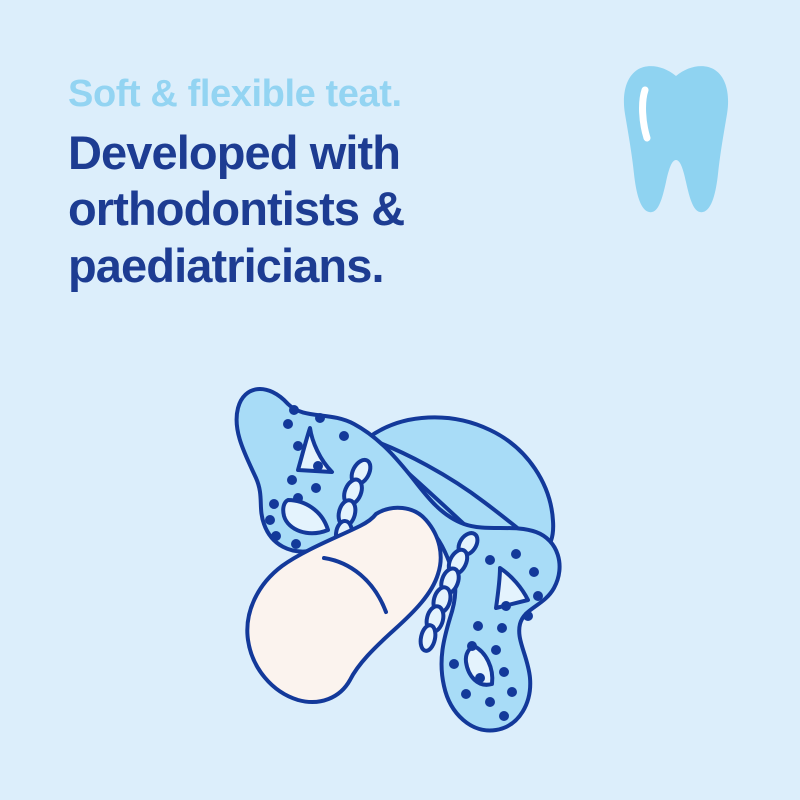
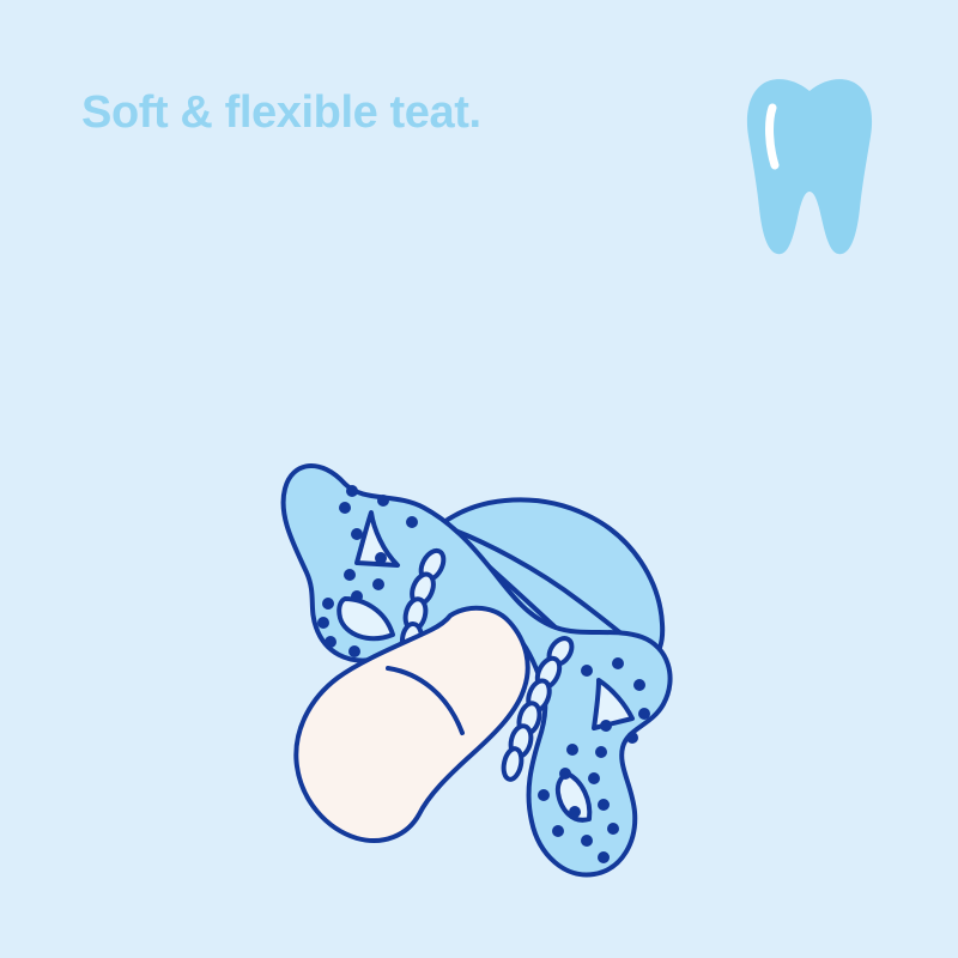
  Soft & flexible teat.
- Developed with
- orthodontists &
- paediatricians.
